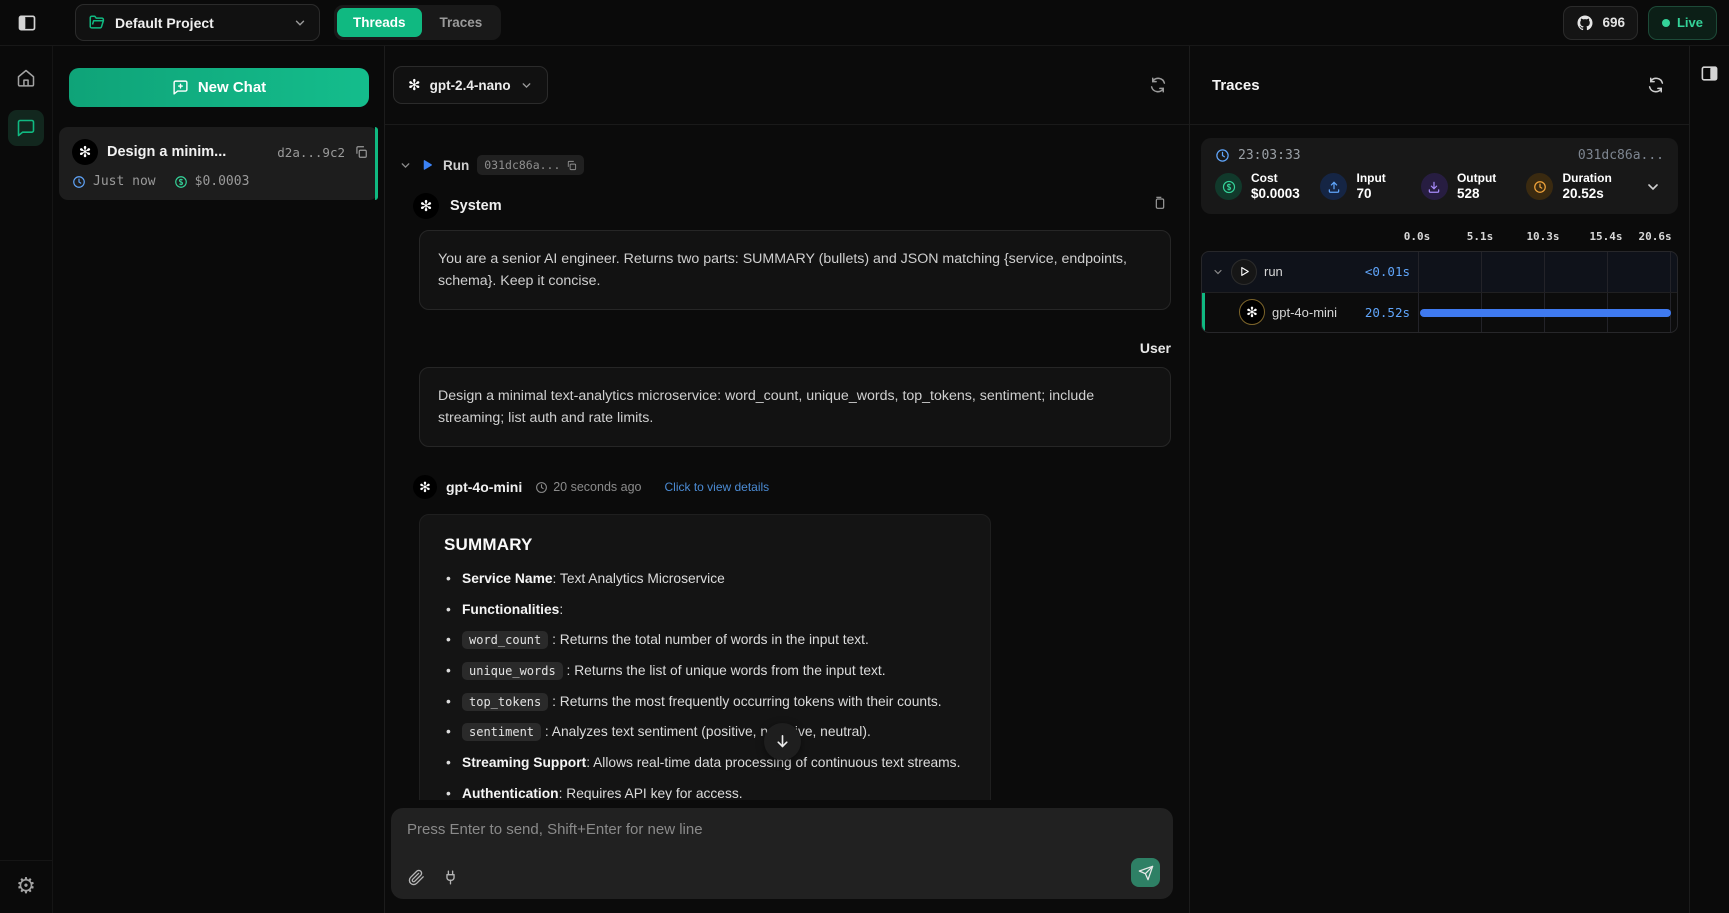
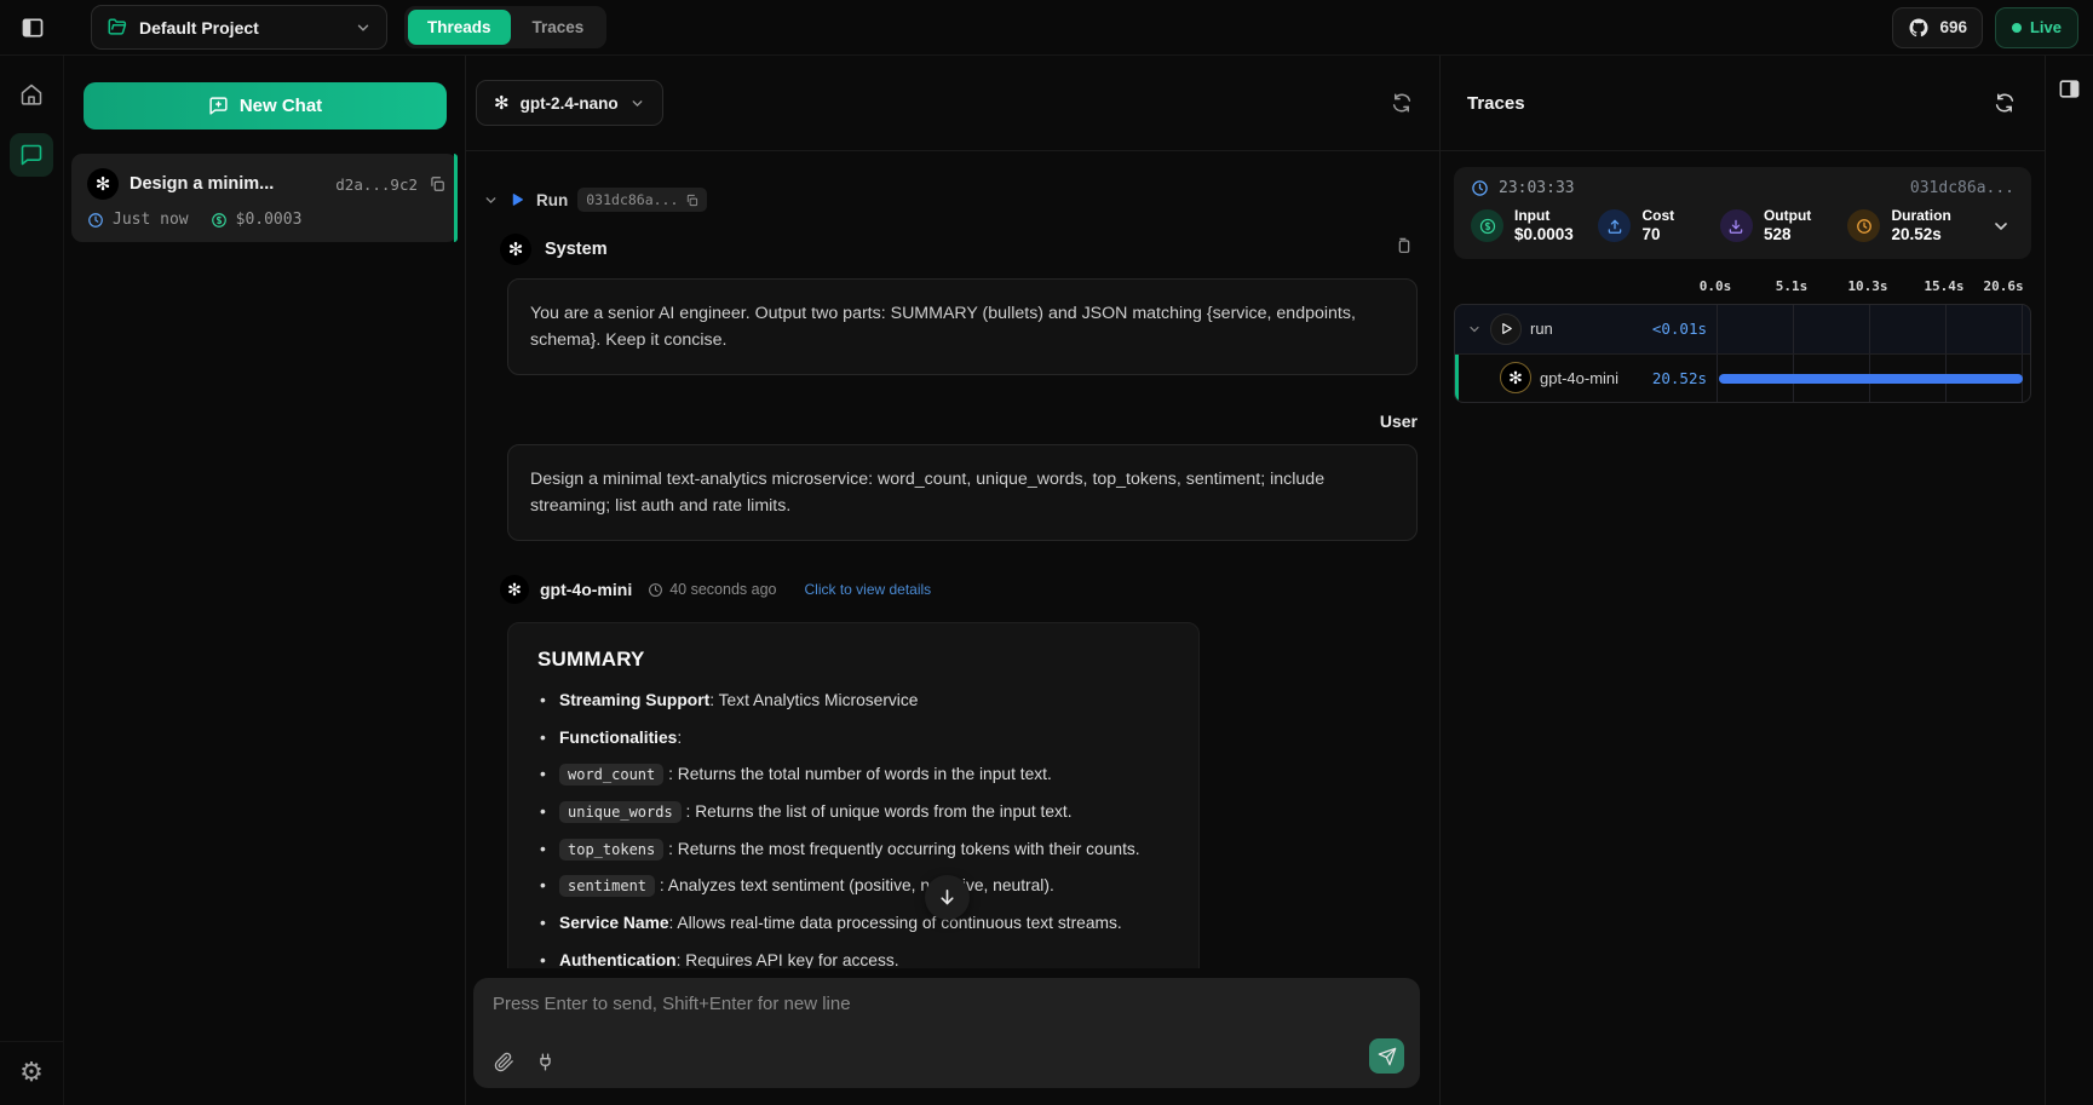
  Default Project
  Threads
  Traces
  696
  Live
  ⚙
  New Chat
  ✻
  Design a minim...
  d2a...9c2
  Just now
  $0.0003
  ✻
  gpt-2.4-nano
  Run
  031dc86a...
  ✻
  System
- You are a senior AI engineer. Returns two parts: SUMMARY (bullets) and JSON matching {service, endpoints, schema}. Keep it concise.
+ You are a senior AI engineer. Output two parts: SUMMARY (bullets) and JSON matching {service, endpoints, schema}. Keep it concise.
  User
  Design a minimal text-analytics microservice: word_count, unique_words, top_tokens, sentiment; include streaming; list auth and rate limits.
  ✻
  gpt-4o-mini
- 20 seconds ago
+ 40 seconds ago
  Click to view details
  SUMMARY
- Service Name: Text Analytics Microservice
+ Streaming Support: Text Analytics Microservice
  Functionalities:
  word_count : Returns the total number of words in the input text.
  unique_words : Returns the list of unique words from the input text.
  top_tokens : Returns the most frequently occurring tokens with their counts.
  sentiment : Analyzes text sentiment (positive, nve, neutral).
- Streaming Support: Allows real-time data processing of continuous text streams.
+ Service Name: Allows real-time data processing of continuous text streams.
  Authentication: Requires API key for access.
  Press Enter to send, Shift+Enter for new line
  Traces
  23:03:33
  031dc86a...
- Cost
+ Input
  $0.0003
- Input
+ Cost
  70
  Output
  528
  Duration
  20.52s
  0.0s
  5.1s
  10.3s
  15.4s
  20.6s
  run
  <0.01s
  ✻
  gpt-4o-mini
  20.52s
